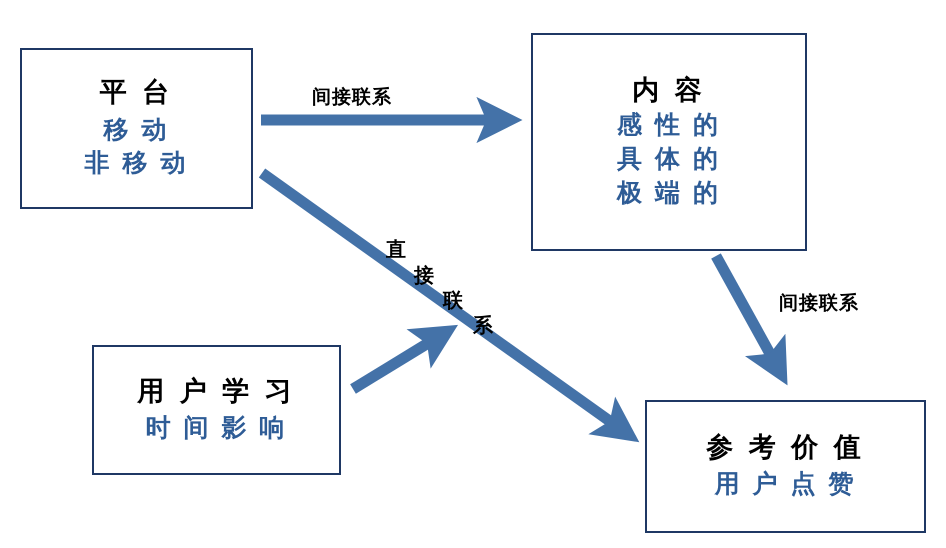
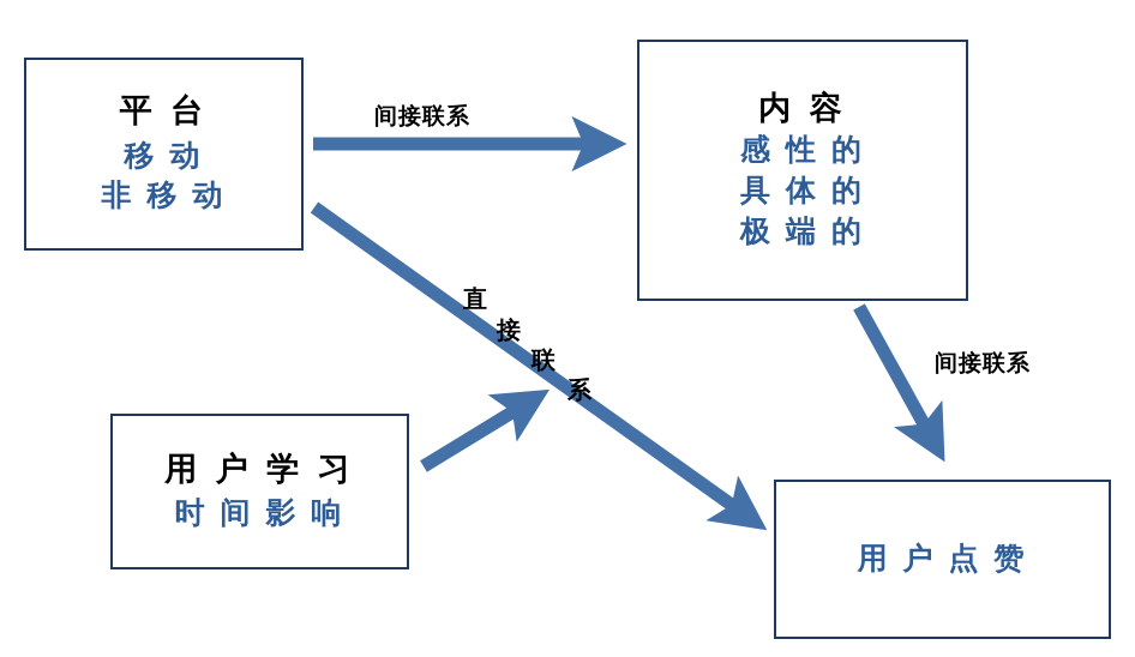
  平 台
  移 动
  非 移 动
  内 容
  感 性 的
  具 体 的
  极 端 的
  用 户 学 习
  时 间 影 响
- 参 考 价 值
  用 户 点 赞
  间接联系
  间接联系
  直
  接
  联
  系
